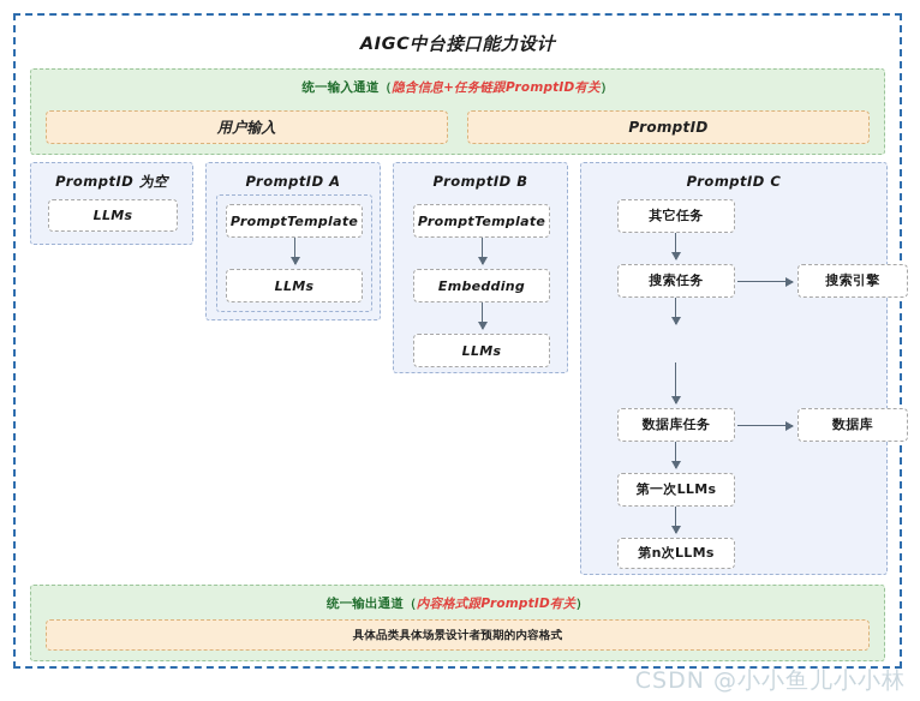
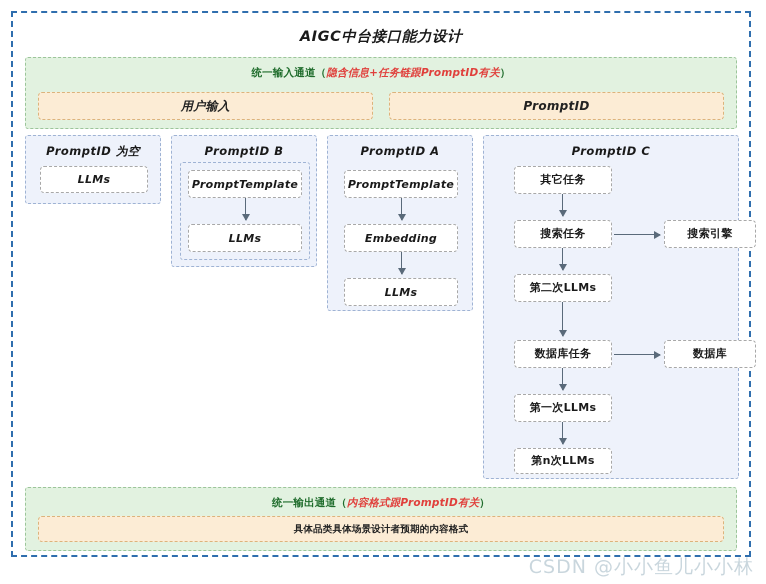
  AIGC中台接口能力设计
  统一输入通道（隐含信息+任务链跟PromptID有关）
  用户输入
  PromptID
  PromptID 为空
  LLMs
- PromptID A
+ PromptID B
  PromptTemplate
  LLMs
- PromptID B
+ PromptID A
  PromptTemplate
  Embedding
  LLMs
  PromptID C
  其它任务
  搜索任务
+ 第二次LLMs
  数据库任务
  第一次LLMs
  第n次LLMs
  搜索引擎
  数据库
  统一输出通道（内容格式跟PromptID有关）
  具体品类具体场景设计者预期的内容格式
  CSDN @小小鱼儿小小林
